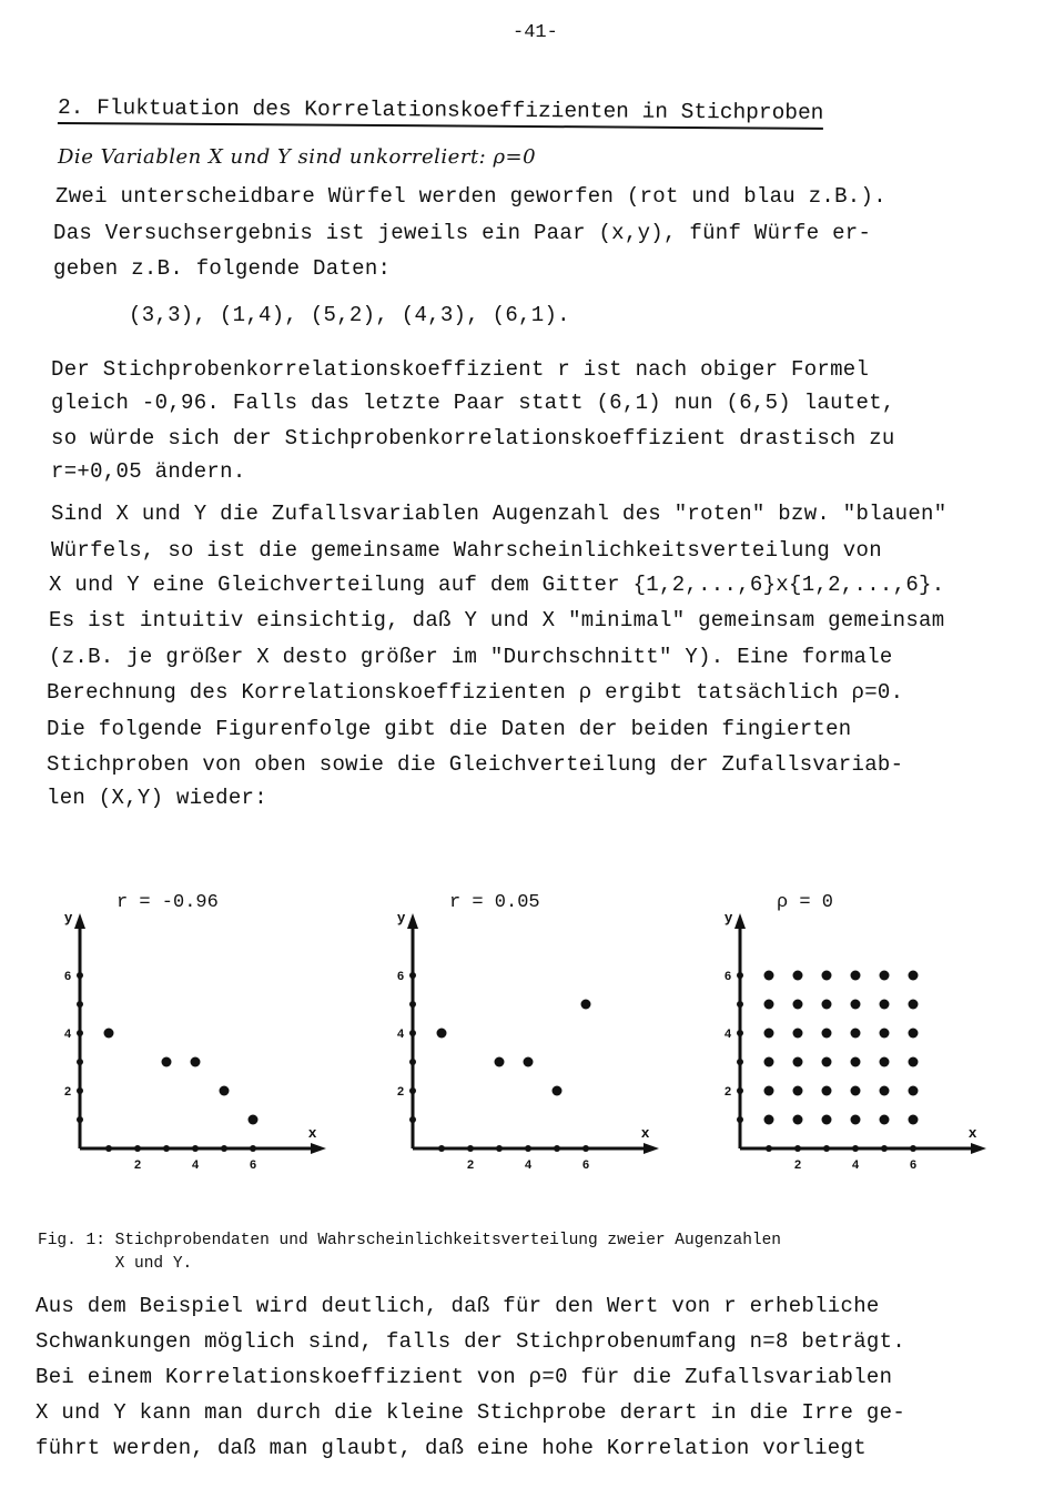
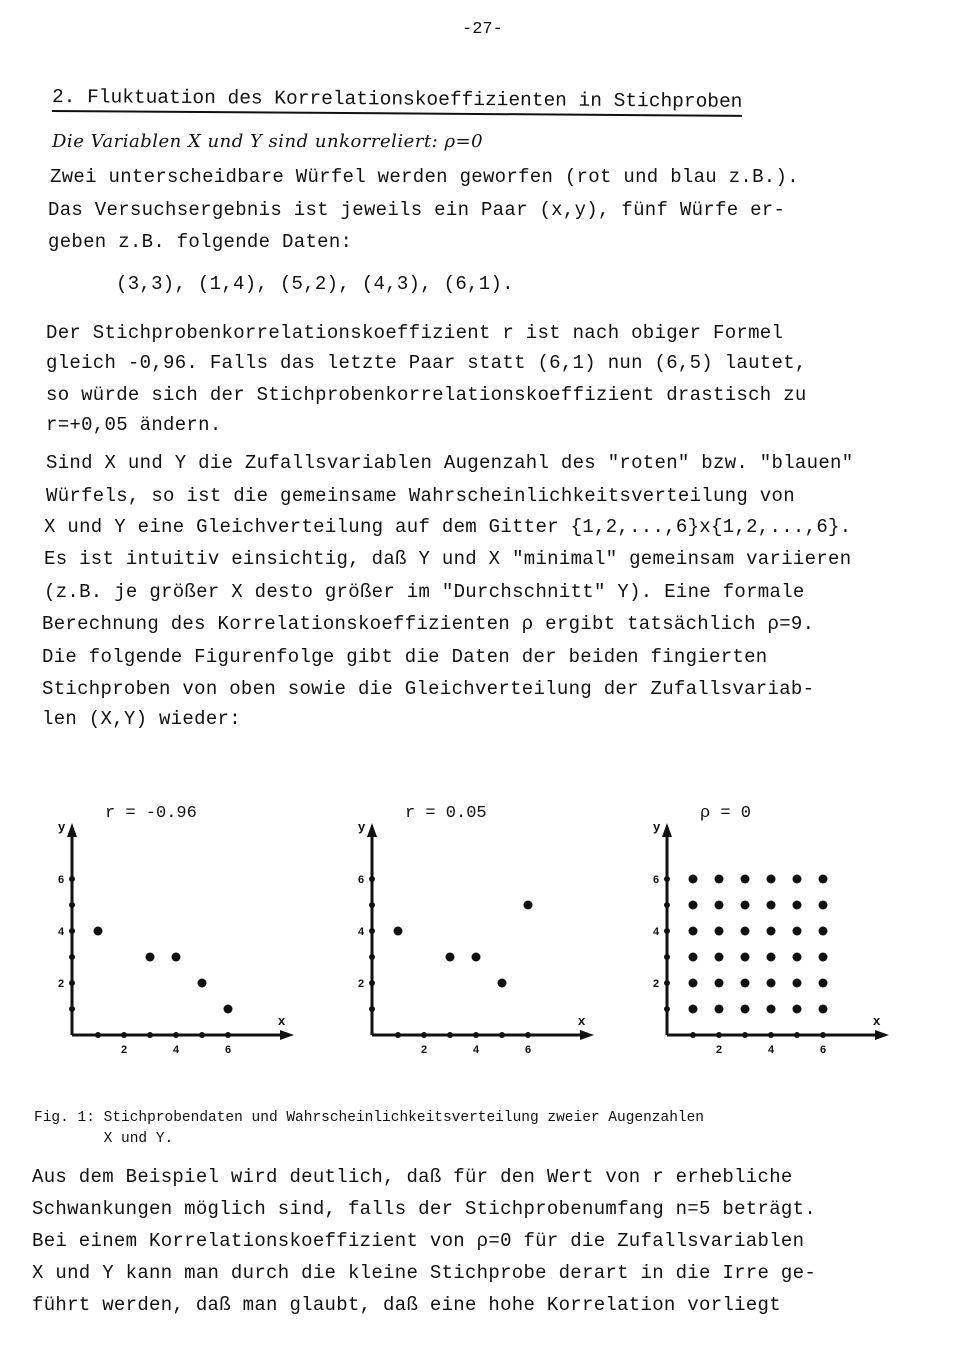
- -41-
+ -27-
  2. Fluktuation des Korrelationskoeffizienten in Stichproben
  Die Variablen X und Y sind unkorreliert: ρ=0
  Zwei unterscheidbare Würfel werden geworfen (rot und blau z.B.).
  Das Versuchsergebnis ist jeweils ein Paar (x,y), fünf Würfe er-
  geben z.B. folgende Daten:
  (3,3), (1,4), (5,2), (4,3), (6,1).
  Der Stichprobenkorrelationskoeffizient r ist nach obiger Formel
  gleich -0,96. Falls das letzte Paar statt (6,1) nun (6,5) lautet,
  so würde sich der Stichprobenkorrelationskoeffizient drastisch zu
  r=+0,05 ändern.
  Sind X und Y die Zufallsvariablen Augenzahl des "roten" bzw. "blauen"
  Würfels, so ist die gemeinsame Wahrscheinlichkeitsverteilung von
  X und Y eine Gleichverteilung auf dem Gitter {1,2,...,6}x{1,2,...,6}.
- Es ist intuitiv einsichtig, daß Y und X "minimal" gemeinsam gemeinsam
+ Es ist intuitiv einsichtig, daß Y und X "minimal" gemeinsam variieren
  (z.B. je größer X desto größer im "Durchschnitt" Y). Eine formale
- Berechnung des Korrelationskoeffizienten ρ ergibt tatsächlich ρ=0.
+ Berechnung des Korrelationskoeffizienten ρ ergibt tatsächlich ρ=9.
  Die folgende Figurenfolge gibt die Daten der beiden fingierten
  Stichproben von oben sowie die Gleichverteilung der Zufallsvariab-
  len (X,Y) wieder:
  r = -0.96
  y
  x
  2
  4
  6
  2
  4
  6
  r = 0.05
  y
  x
  2
  4
  6
  2
  4
  6
  ρ = 0
  y
  x
  2
  4
  6
  2
  4
  6
  Fig. 1: Stichprobendaten und Wahrscheinlichkeitsverteilung zweier Augenzahlen
  X und Y.
  Aus dem Beispiel wird deutlich, daß für den Wert von r erhebliche
- Schwankungen möglich sind, falls der Stichprobenumfang n=8 beträgt.
+ Schwankungen möglich sind, falls der Stichprobenumfang n=5 beträgt.
  Bei einem Korrelationskoeffizient von ρ=0 für die Zufallsvariablen
  X und Y kann man durch die kleine Stichprobe derart in die Irre ge-
  führt werden, daß man glaubt, daß eine hohe Korrelation vorliegt
